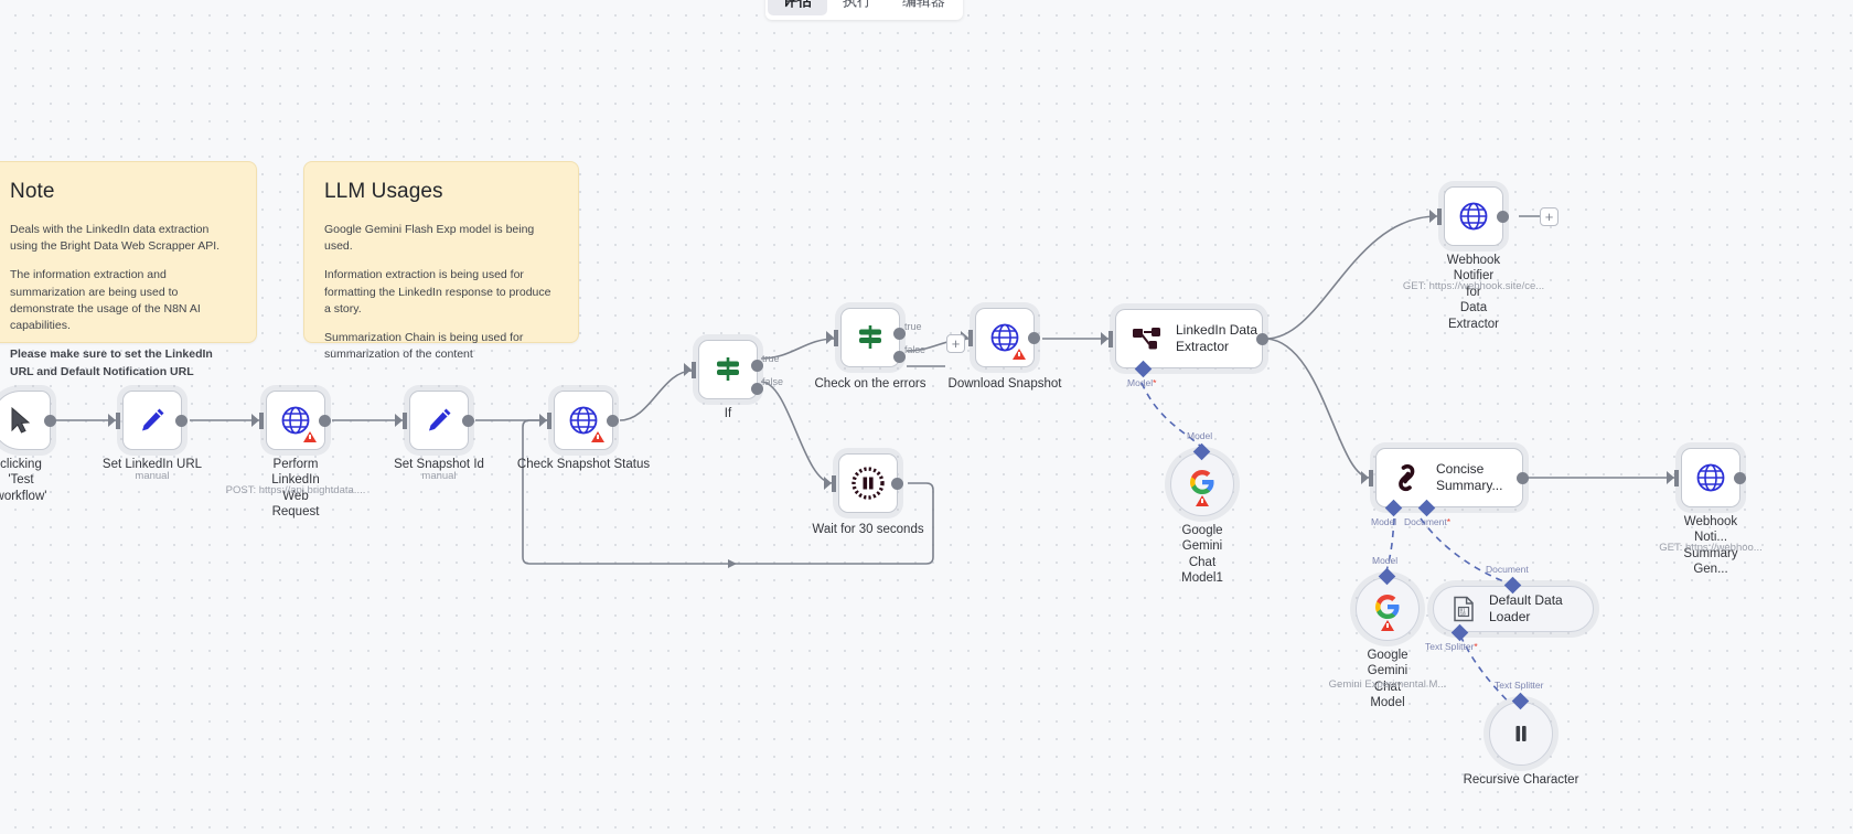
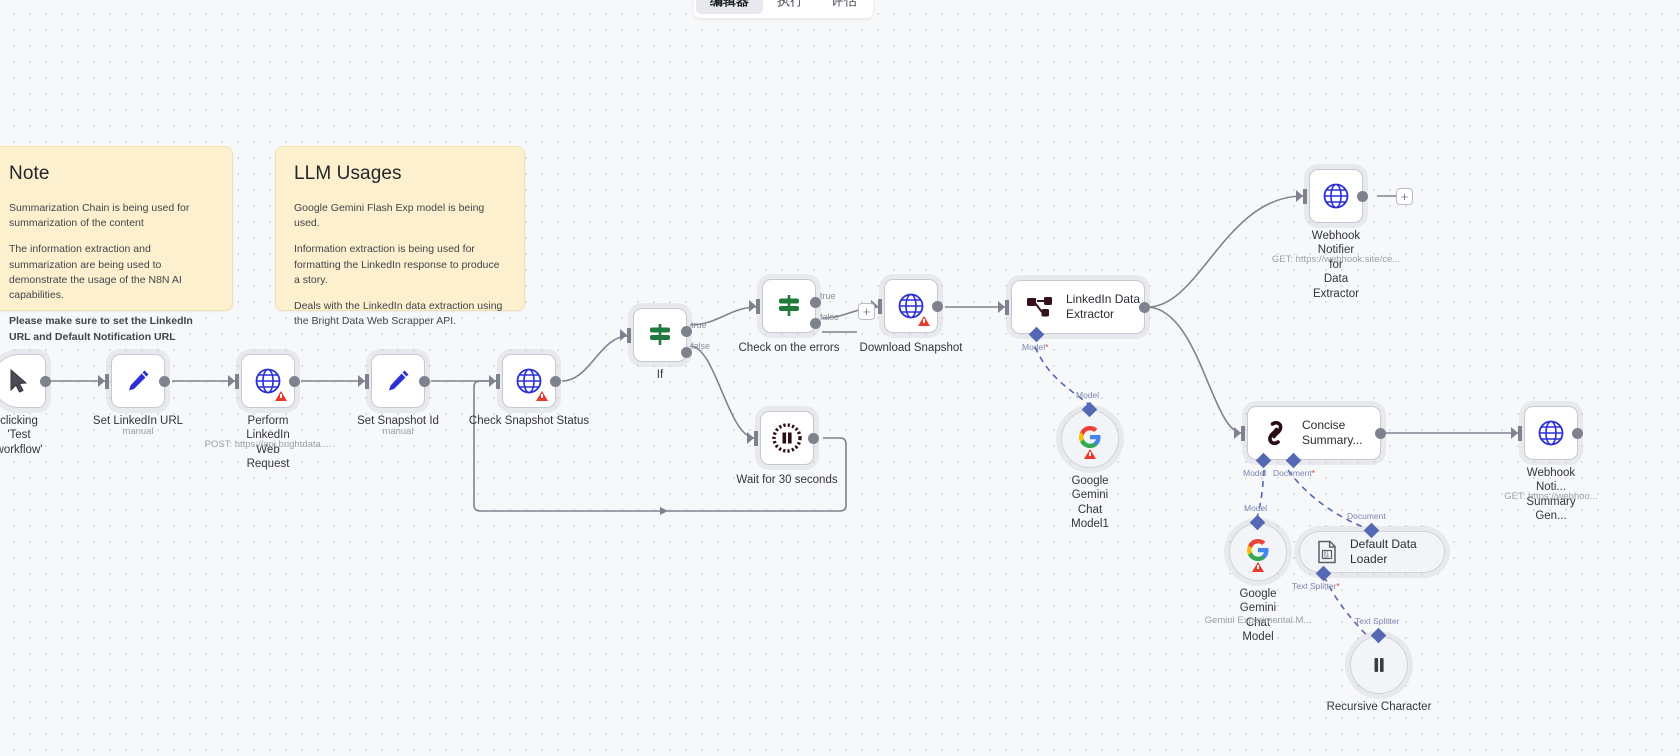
- 评估
+ 编辑器
  执行
- 编辑器
+ 评估
  Note
- Deals with the LinkedIn data extraction using the Bright Data Web Scrapper API.
+ Summarization Chain is being used for summarization of the content
  The information extraction and summarization are being used to demonstrate the usage of the N8N AI capabilities.
  Please make sure to set the LinkedIn URL and Default Notification URL
  LLM Usages
  Google Gemini Flash Exp model is being used.
  Information extraction is being used for formatting the LinkedIn response to produce a story.
- Summarization Chain is being used for summarization of the content
+ Deals with the LinkedIn data extraction using the Bright Data Web Scrapper API.
  clicking 'Test
  orkflow'
  Set LinkedIn URL
  manual
  Perform LinkedIn Web
  Request
  POST: https://api.brightdata....
  Set Snapshot Id
  manual
  Check Snapshot Status
  true
  false
  If
  true
  false
  Check on the errors
  +
  Download Snapshot
  Wait for 30 seconds
  LinkedIn Data
  Extractor
  Model*
  Webhook Notifier for
  Data Extractor
  GET: https://webhook.site/ce...
  +
  Model
  Google Gemini Chat
  Model1
  Concise
  Summary...
  Model
  Document*
  Webhook Noti...
  Summary Gen...
  GET: https://webhoo...
  Model
  Google Gemini Chat
  Model
  Gemini Experimental M...
  Default Data Loader
  Document
  Text Splitter*
  Text Splitter
  Recursive Character
